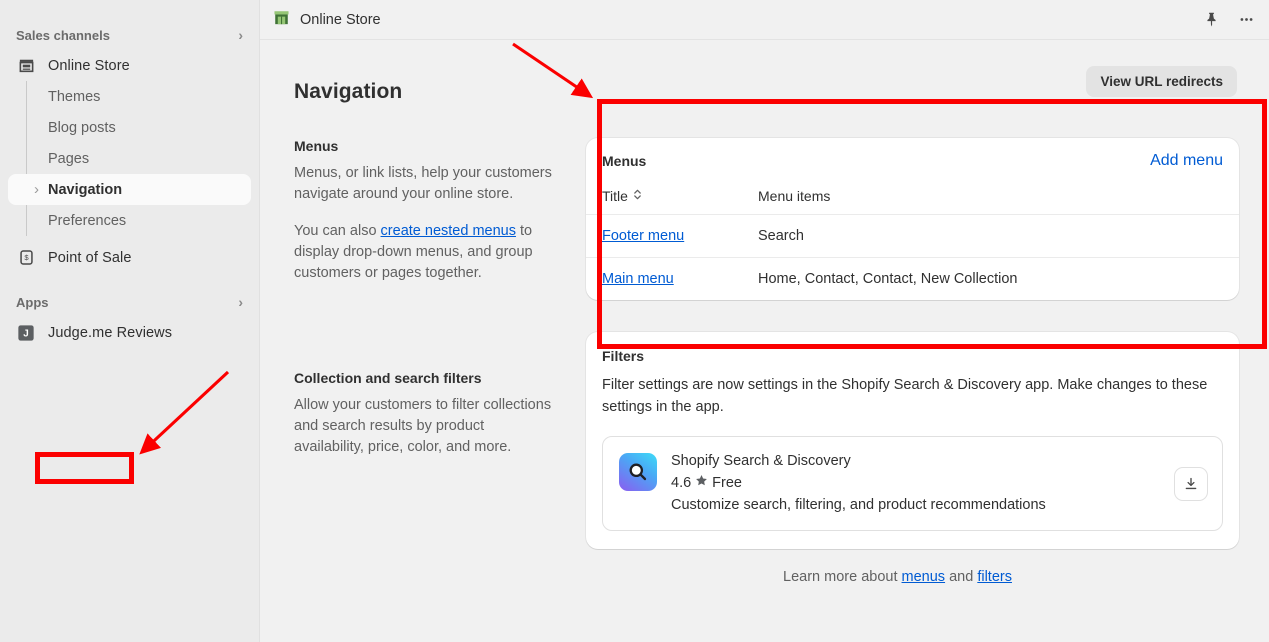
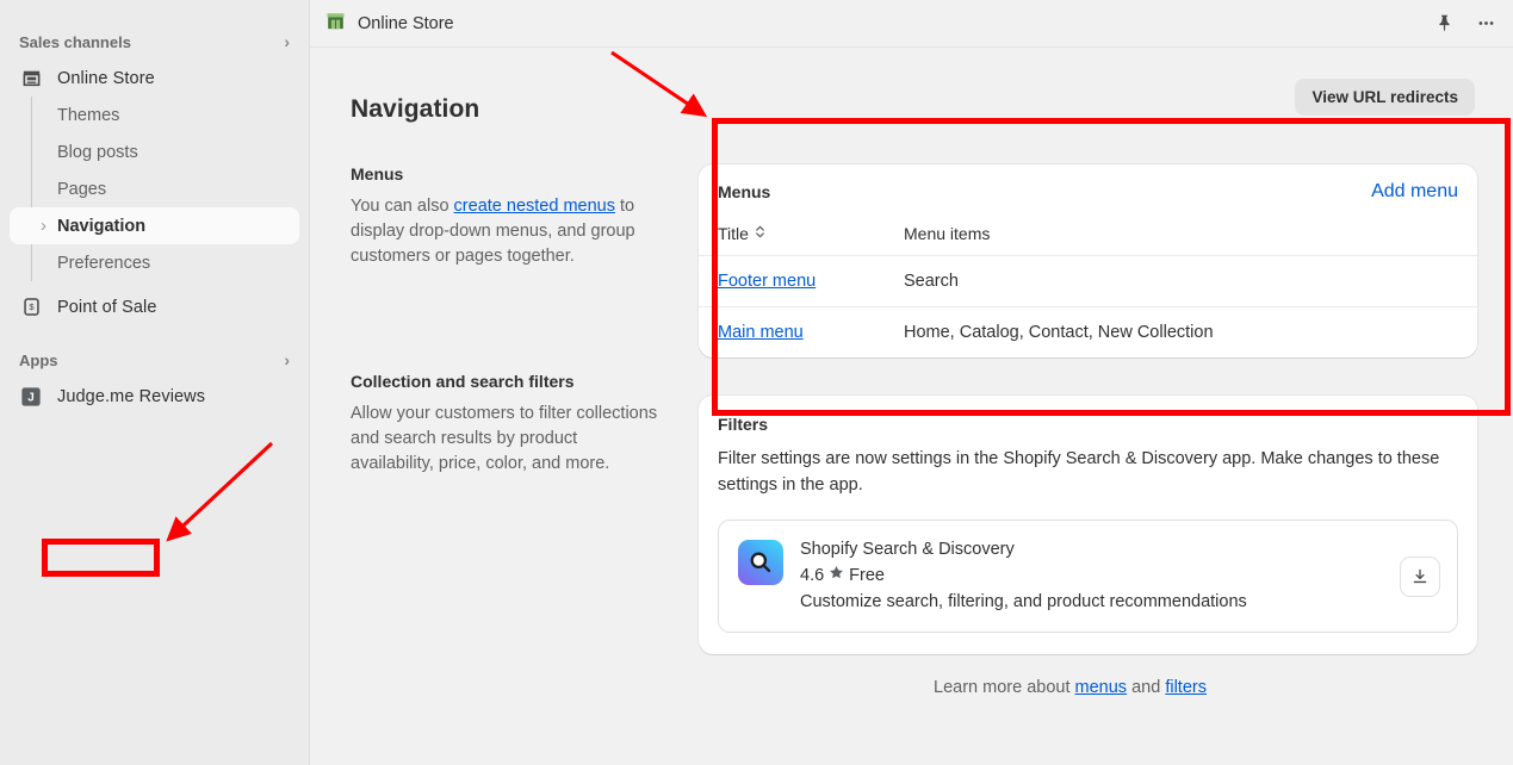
  Sales channels
  ›
  Online Store
  Themes
  Blog posts
  Pages
  Navigation
  Preferences
  $
  Point of Sale
  Apps
  ›
  J
  Judge.me Reviews
  Online Store
  Navigation
  View URL redirects
  Menus
- Menus, or link lists, help your customers navigate around your online store.
  You can also create nested menus to display drop-down menus, and group customers or pages together.
  Collection and search filters
  Allow your customers to filter collections and search results by product availability, price, color, and more.
  Menus
  Add menu
  Title
  Menu items
  Footer menu
  Search
  Main menu
- Home, Contact, Contact, New Collection
+ Home, Catalog, Contact, New Collection
  Filters
  Filter settings are now settings in the Shopify Search & Discovery app. Make changes to these settings in the app.
  Shopify Search & Discovery
  4.6
  Free
  Customize search, filtering, and product recommendations
  Learn more about menus and filters
